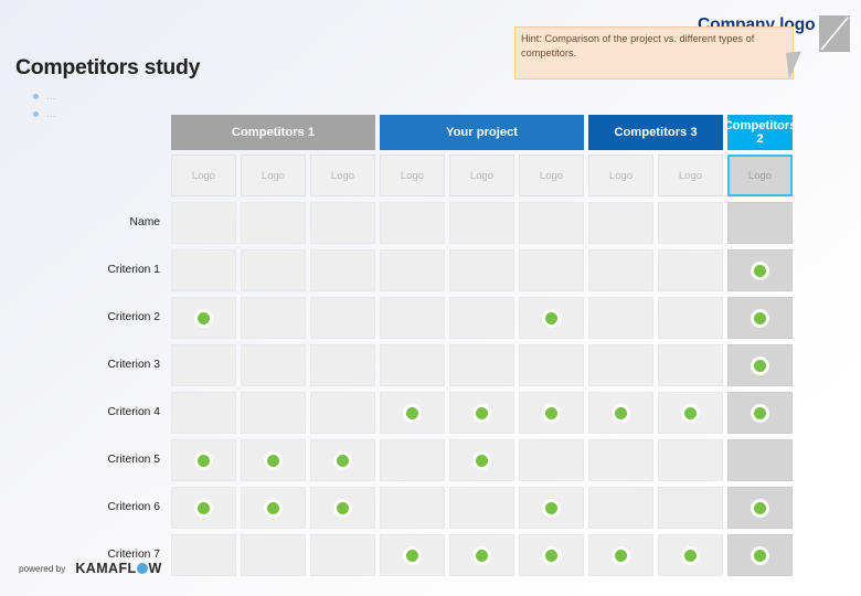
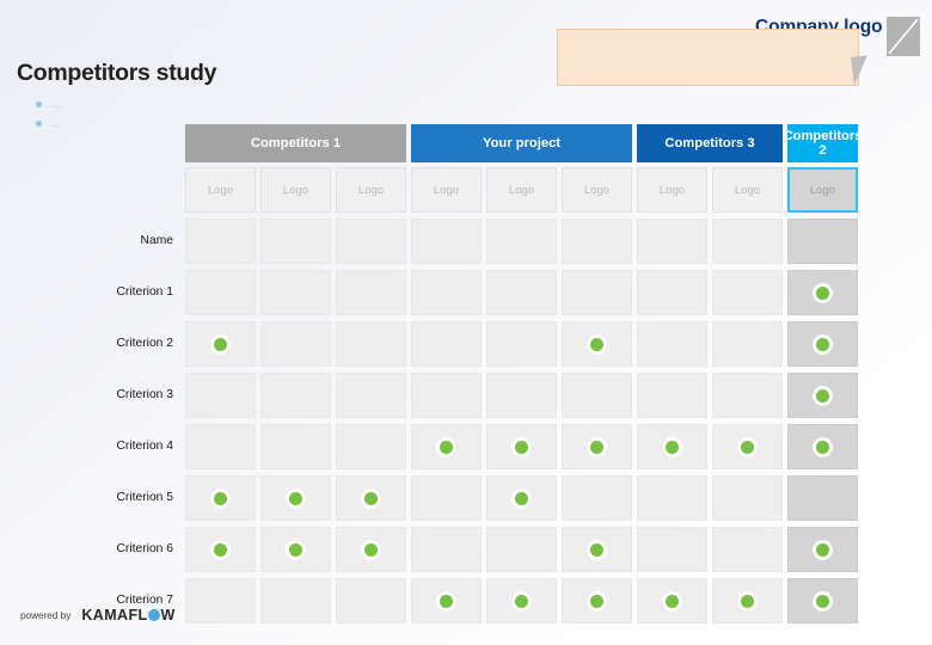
  Company logo
- Hint: Comparison of the project vs. different types of competitors.
  Competitors study
  …
  …
  Competitors 1
  Your project
  Competitors 3
  Competitors 2
  Logo
  Logo
  Logo
  Logo
  Logo
  Logo
  Logo
  Logo
  Logo
  Name
  Criterion 1
  Criterion 2
  Criterion 3
  Criterion 4
  Criterion 5
  Criterion 6
  Criterion 7
  powered by
  KAMAFL
  W
